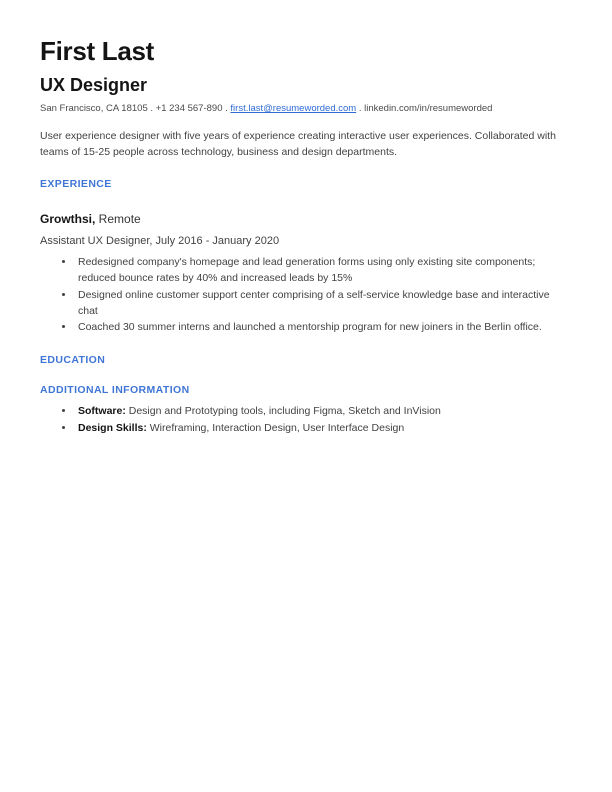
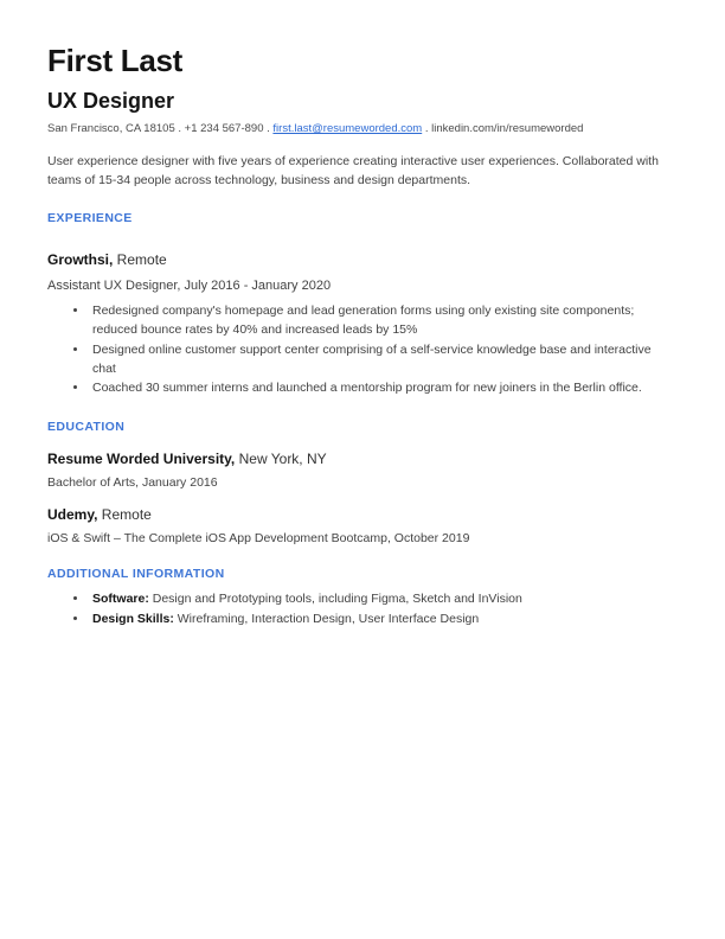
  First Last
  UX Designer
  San Francisco, CA 18105 . +1 234 567-890 . first.last@resumeworded.com . linkedin.com/in/resumeworded
- User experience designer with five years of experience creating interactive user experiences. Collaborated with teams of 15-25 people across technology, business and design departments.
+ User experience designer with five years of experience creating interactive user experiences. Collaborated with teams of 15-34 people across technology, business and design departments.
  EXPERIENCE
  Growthsi, Remote
  Assistant UX Designer, July 2016 - January 2020
  Redesigned company's homepage and lead generation forms using only existing site components; reduced bounce rates by 40% and increased leads by 15%
  Designed online customer support center comprising of a self-service knowledge base and interactive chat
  Coached 30 summer interns and launched a mentorship program for new joiners in the Berlin office.
  EDUCATION
+ Resume Worded University, New York, NY
+ Bachelor of Arts, January 2016
+ Udemy, Remote
+ iOS & Swift – The Complete iOS App Development Bootcamp, October 2019
  ADDITIONAL INFORMATION
  Software: Design and Prototyping tools, including Figma, Sketch and InVision
  Design Skills: Wireframing, Interaction Design, User Interface Design
